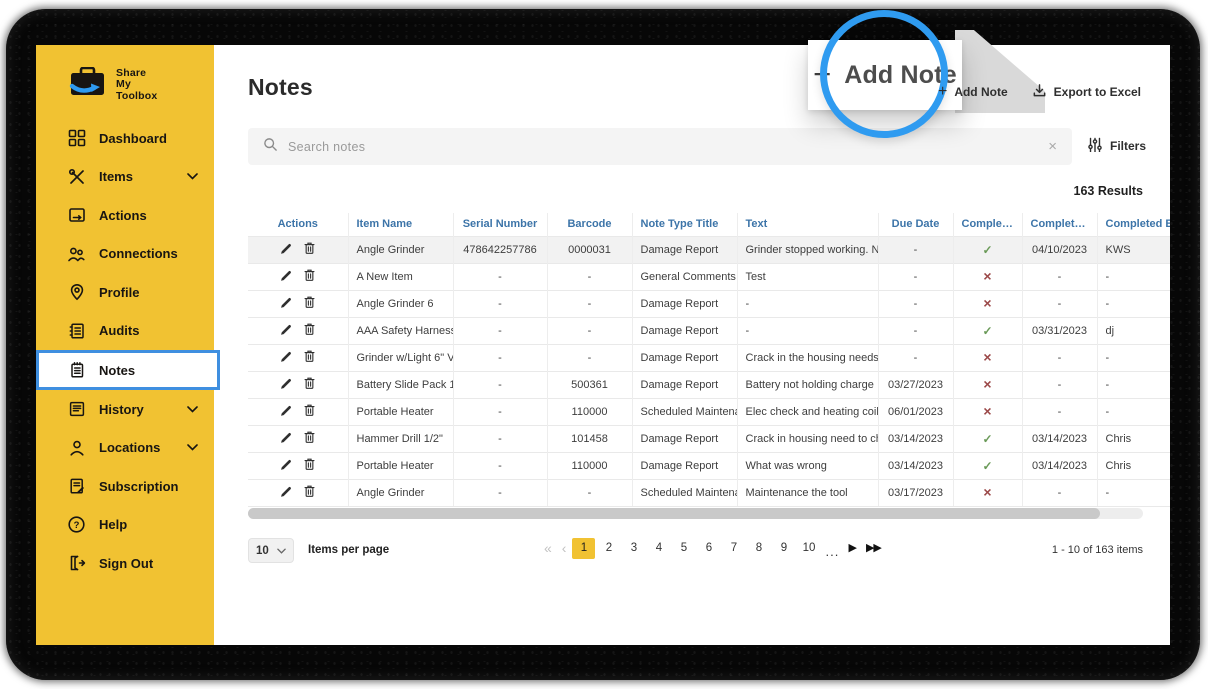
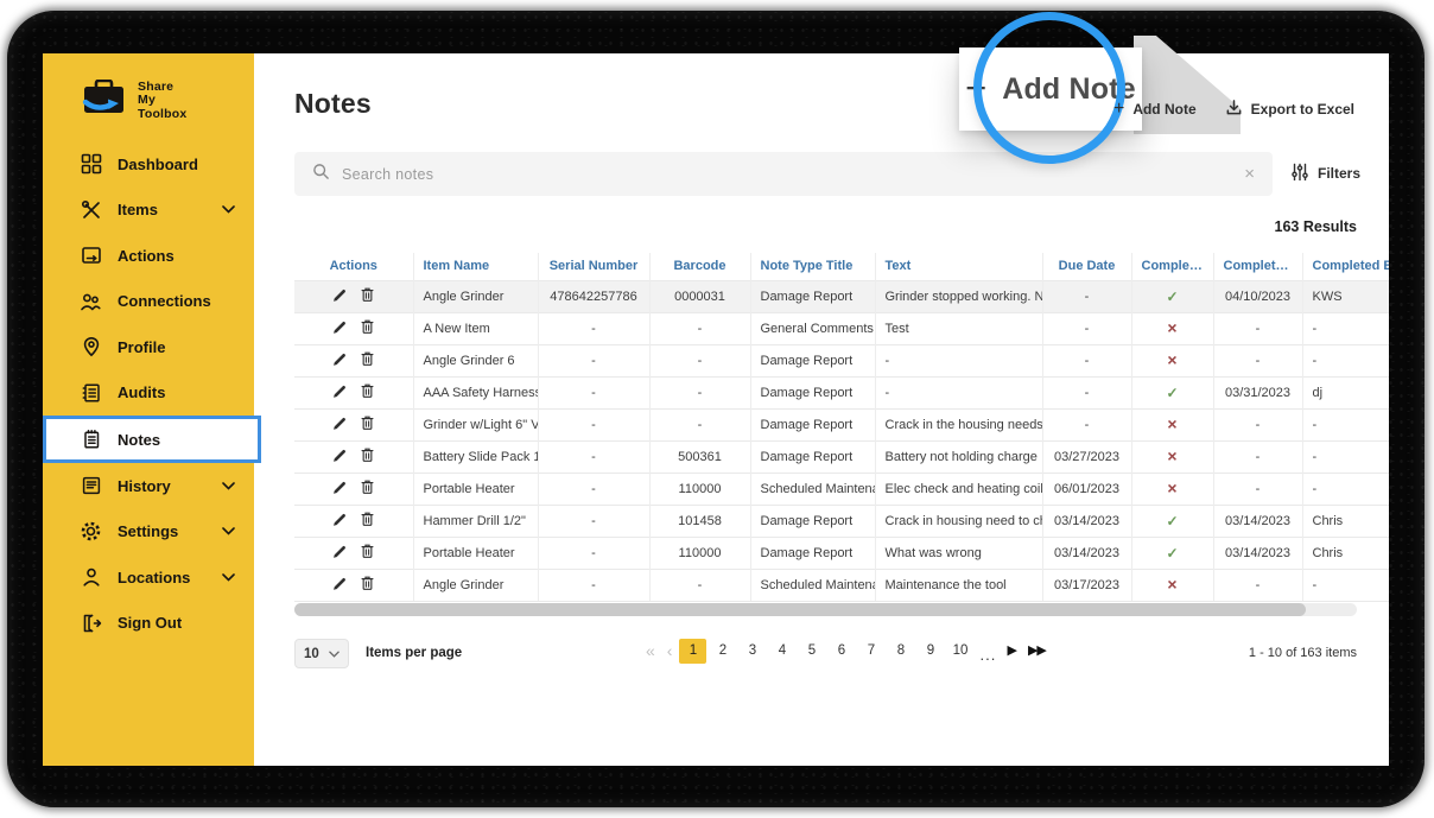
  Share
  My
  Toolbox
  Dashboard
  Items
  Actions
  Connections
  Profile
  Audits
  Notes
  History
+ Settings
  Locations
- Subscription
- ?
- Help
  Sign Out
  Notes
  +
  Add Note
  Export to Excel
  Search notes
  ×
  Filters
  163 Results
  Actions	Item Name	Serial Number	Barcode	Note Type Title	Text	Due Date	Completed	Completed D	Completed B
  	Angle Grinder	478642257786	0000031	Damage Report	Grinder stopped working. N	-	✓	04/10/2023	KWS
  	A New Item	-	-	General Comments	Test	-	×	-	-
  	Angle Grinder 6	-	-	Damage Report	-	-	×	-	-
  	AAA Safety Harnes	-	-	Damage Report	-	-	✓	03/31/2023	dj
  	Grinder w/Light 6" V	-	-	Damage Report	Crack in the housing needs	-	×	-	-
  	Battery Slide Pack 1	-	500361	Damage Report	Battery not holding charge	03/27/2023	×	-	-
  	Portable Heater	-	110000	Scheduled Mainten	Elec check and heating coil	06/01/2023	×	-	-
  	Hammer Drill 1/2"	-	101458	Damage Report	Crack in housing need to c	03/14/2023	✓	03/14/2023	Chris
  	Portable Heater	-	110000	Damage Report	What was wrong	03/14/2023	✓	03/14/2023	Chris
  	Angle Grinder	-	-	Scheduled Mainten	Maintenance the tool	03/17/2023	×	-	-
  10
  Items per page
  «
  ‹
  1
  2
  3
  4
  5
  6
  7
  8
  9
  10
  ...
  ▶
  ▶▶
  1 - 10 of 163 items
  +
  Add Note
